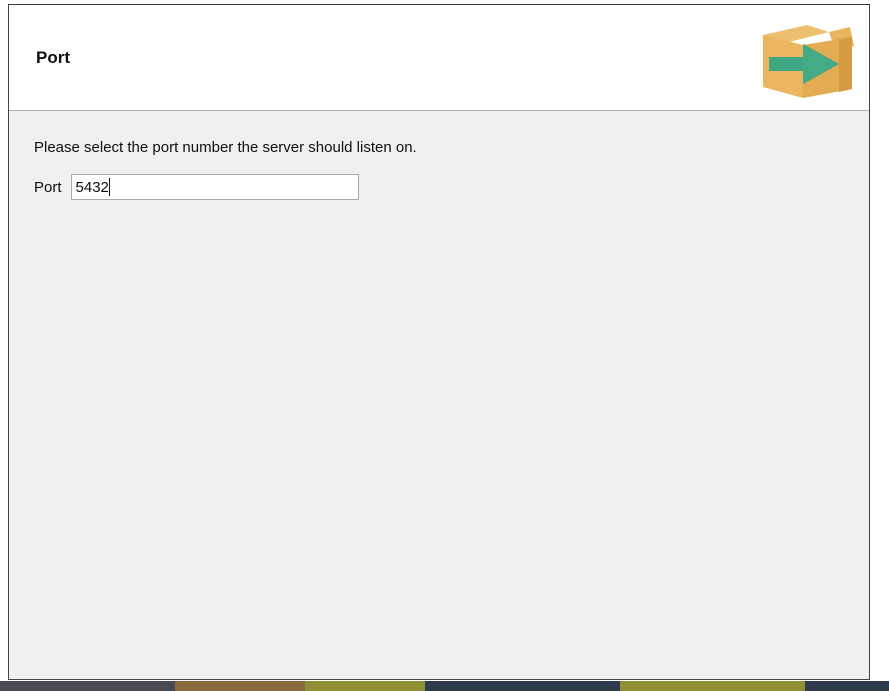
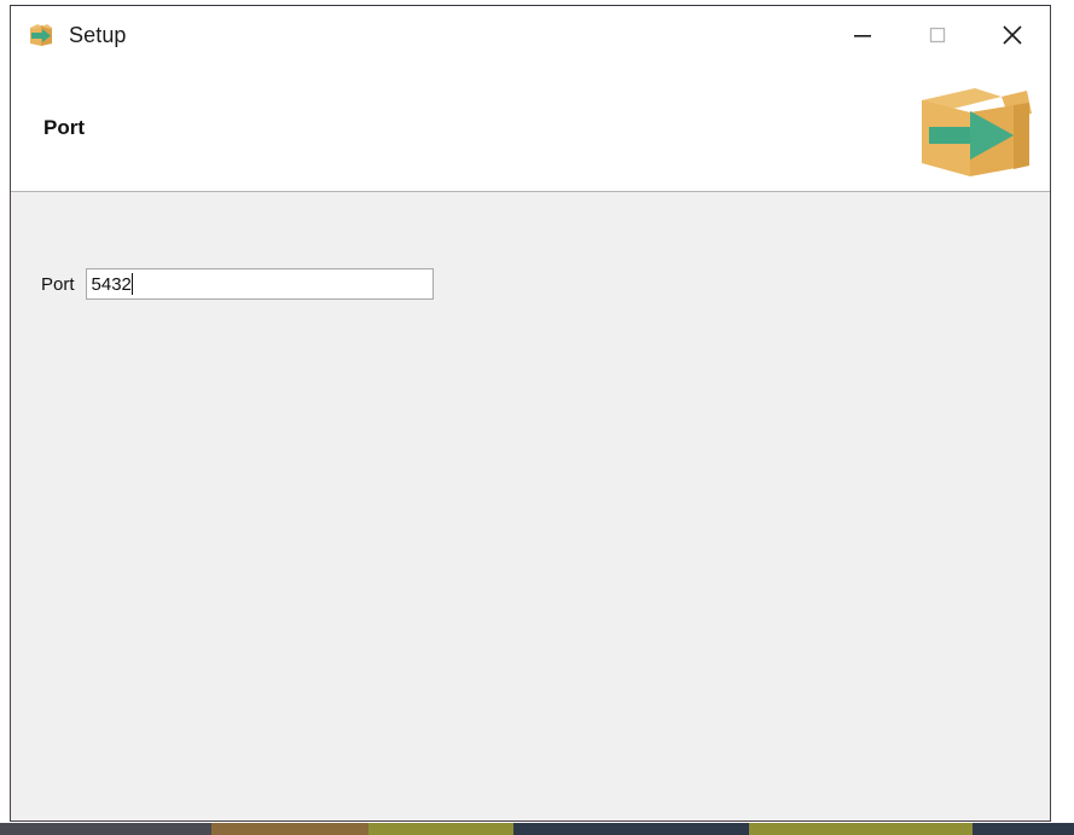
+ Setup
  Port
- Please select the port number the server should listen on.
  Port
  5432
